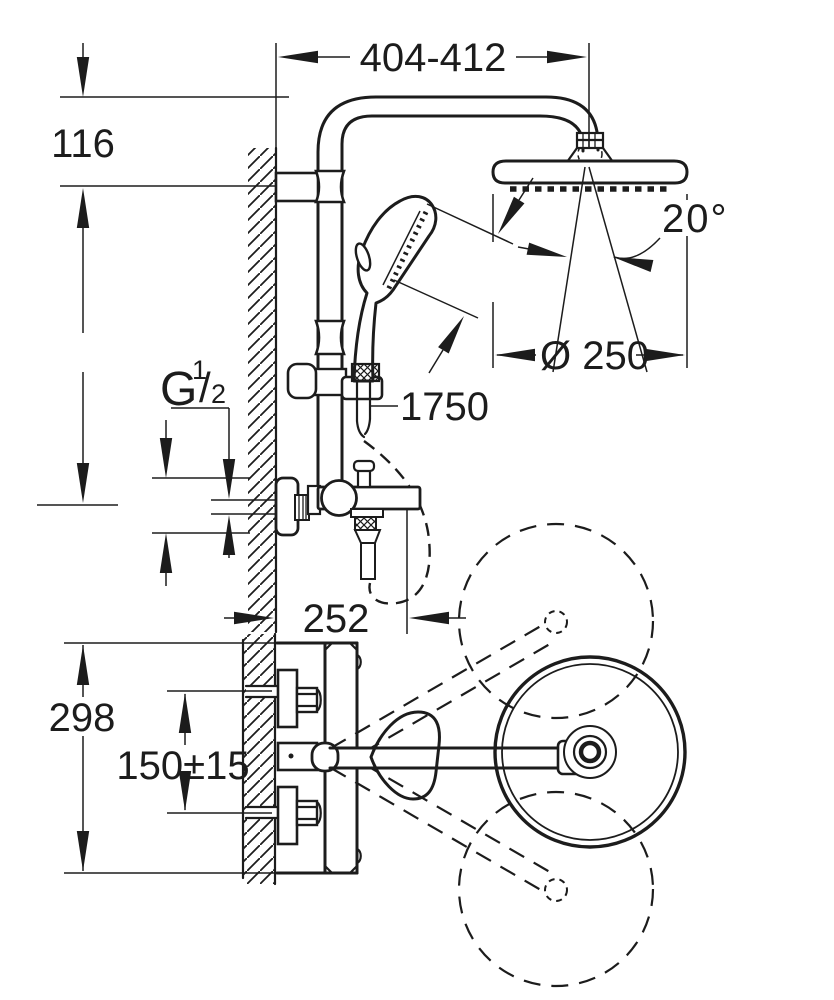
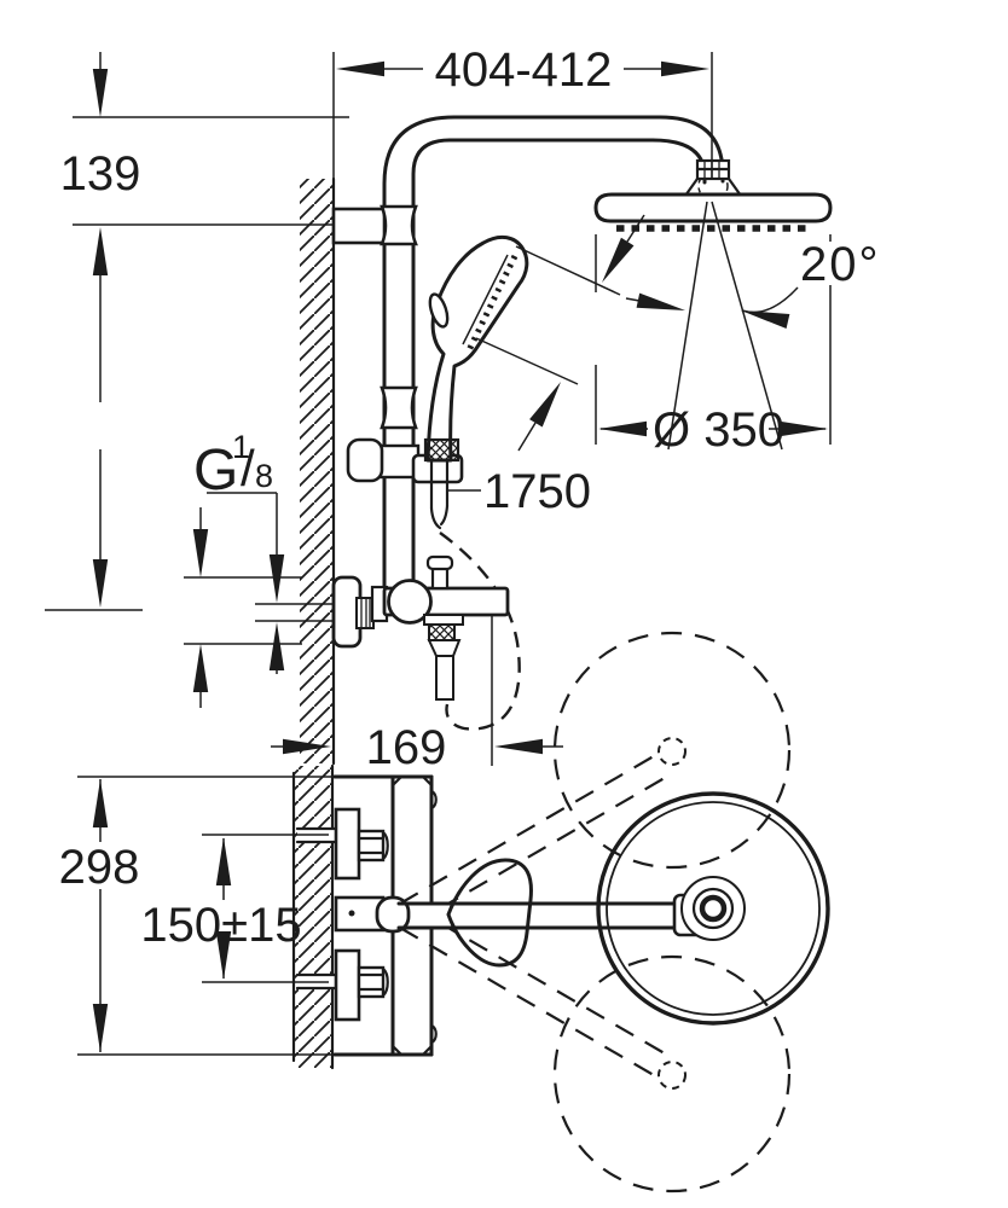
  404-412
- 116
+ 139
- G 1 / 2
+ G 1 / 8
  20°
- Ø 250
+ Ø 350
  1750
- 252
+ 169
  298
  150±15
